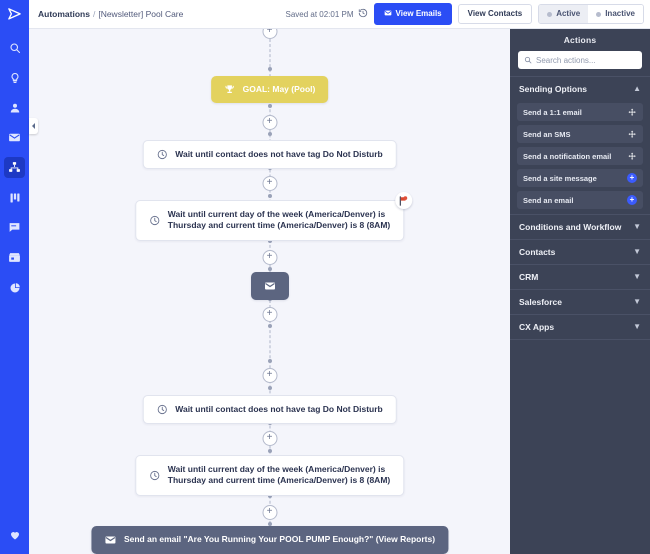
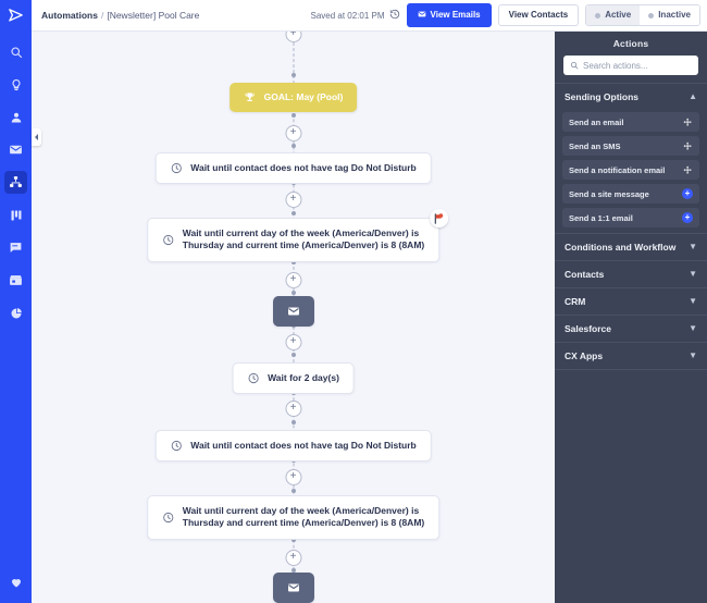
  Automations / [Newsletter] Pool Care
  Saved at 02:01 PM
  View Emails
  View Contacts
  Active
  Inactive
  GOAL: May (Pool)
  Wait until contact does not have tag Do Not Disturb
  Wait until current day of the week (America/Denver) is
  Thursday and current time (America/Denver) is 8 (8AM)
+ Wait for 2 day(s)
  Wait until contact does not have tag Do Not Disturb
  Wait until current day of the week (America/Denver) is
  Thursday and current time (America/Denver) is 8 (8AM)
- Send an email "Are You Running Your POOL PUMP Enough?" (View Reports)
  Actions
  Search actions...
  Sending Options
  ▲
- Send a 1:1 email
+ Send an email
  Send an SMS
  Send a notification email
  Send a site message
- Send an email
+ Send a 1:1 email
  Conditions and Workflow
  ▼
  Contacts
  ▼
  CRM
  ▼
  Salesforce
  ▼
  CX Apps
  ▼
